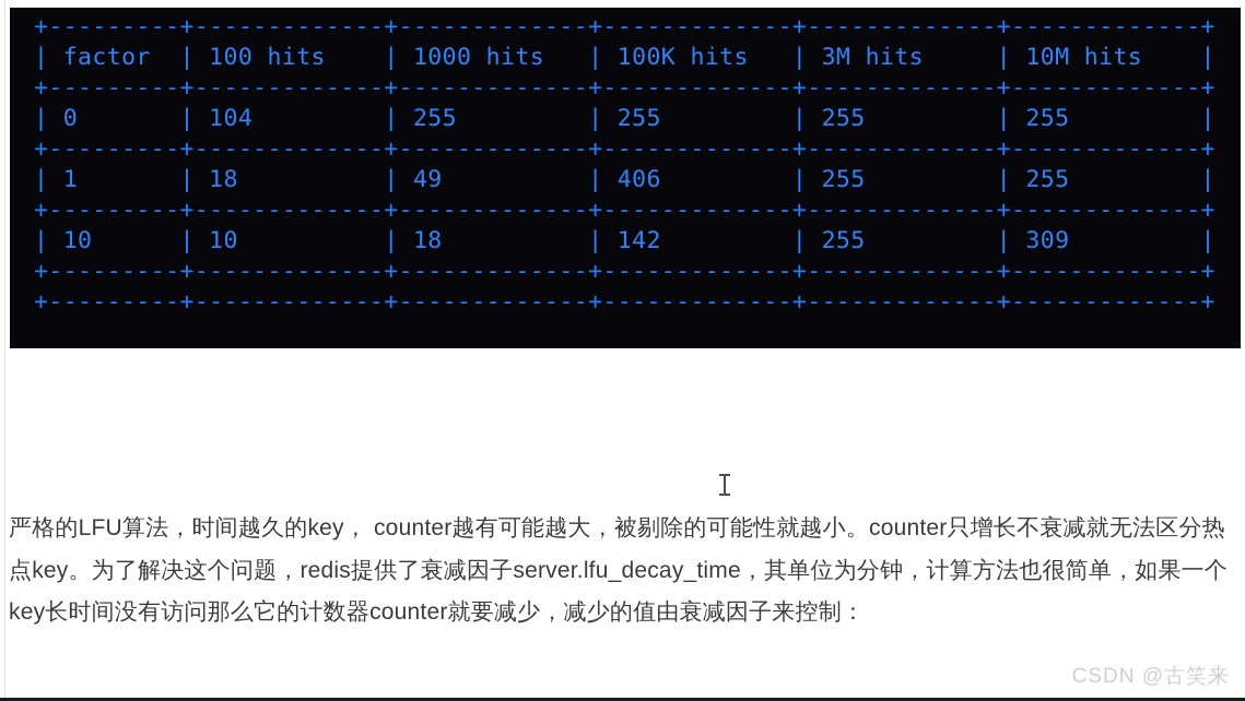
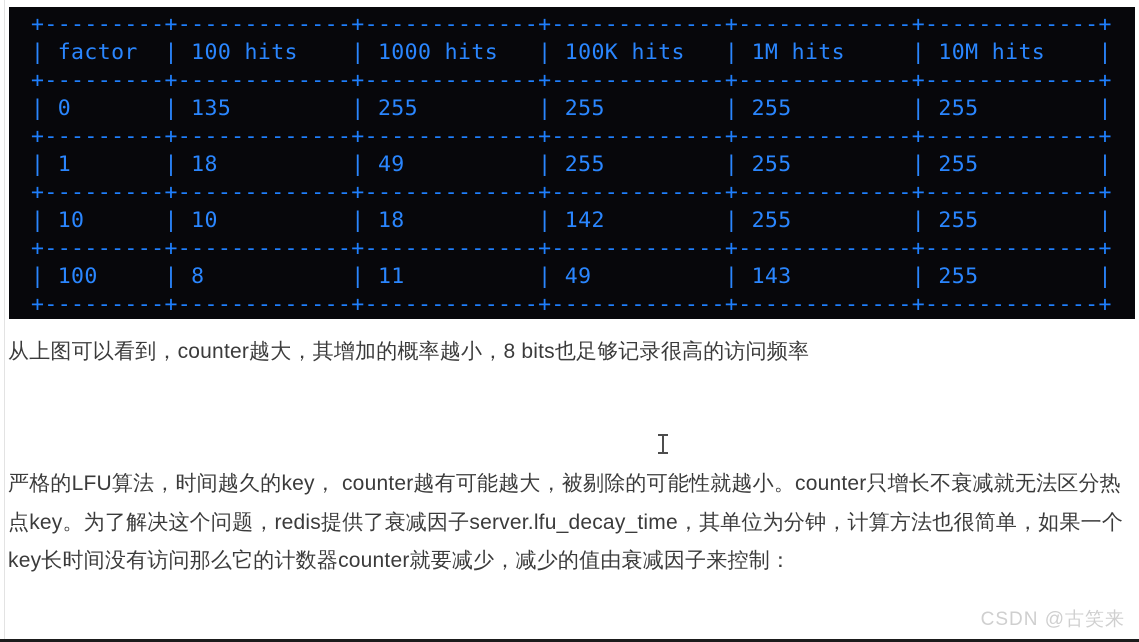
  +---------+-------------+-------------+-------------+-------------+-------------+
- | factor | 100 hits | 1000 hits | 100K hits | 3M hits | 10M hits |
+ | factor | 100 hits | 1000 hits | 100K hits | 1M hits | 10M hits |
  +---------+-------------+-------------+-------------+-------------+-------------+
- | 0 | 104 | 255 | 255 | 255 | 255 |
+ | 0 | 135 | 255 | 255 | 255 | 255 |
  +---------+-------------+-------------+-------------+-------------+-------------+
- | 1 | 18 | 49 | 406 | 255 | 255 |
+ | 1 | 18 | 49 | 255 | 255 | 255 |
  +---------+-------------+-------------+-------------+-------------+-------------+
- | 10 | 10 | 18 | 142 | 255 | 309 |
+ | 10 | 10 | 18 | 142 | 255 | 255 |
  +---------+-------------+-------------+-------------+-------------+-------------+
+ | 100 | 8 | 11 | 49 | 143 | 255 |
  +---------+-------------+-------------+-------------+-------------+-------------+
+ 从上图可以看到，counter越大，其增加的概率越小，8 bits也足够记录很高的访问频率
  严格的LFU算法，时间越久的key， counter越有可能越大，被剔除的可能性就越小。counter只增长不衰减就无法区分热点key。为了解决这个问题，redis提供了衰减因子server.lfu_decay_time，其单位为分钟，计算方法也很简单，如果一个key长时间没有访问那么它的计数器counter就要减少，减少的值由衰减因子来控制：
  CSDN @古笑来
